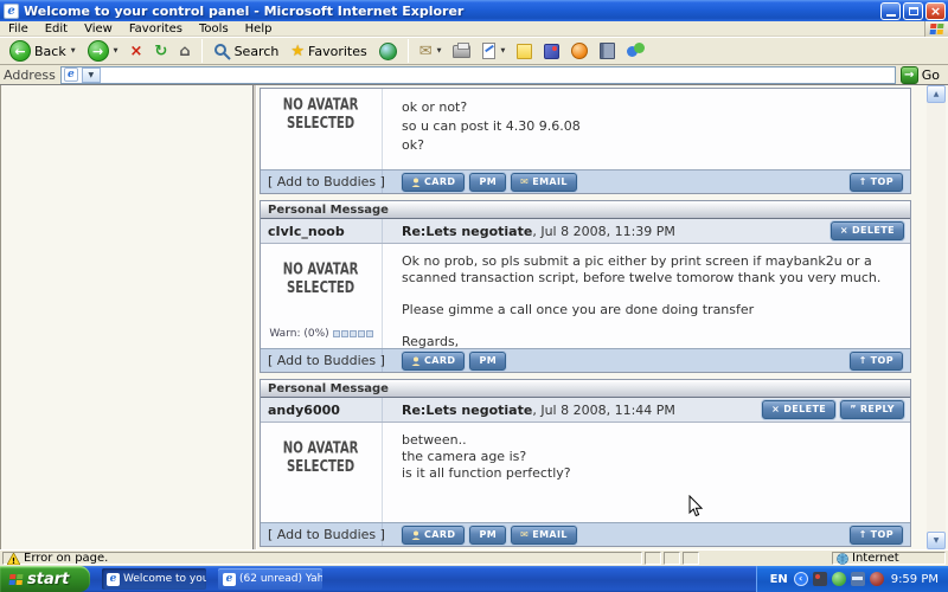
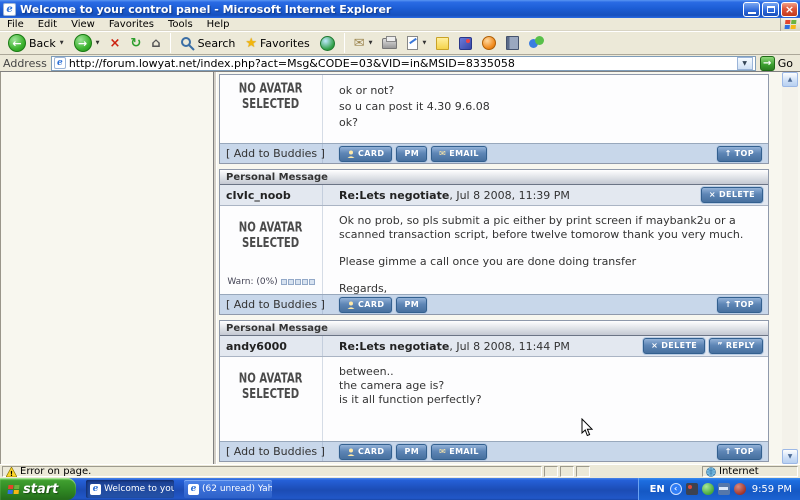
  e
  Welcome to your control panel - Microsoft Internet Explorer
  ×
  File
  Edit
  View
  Favorites
  Tools
  Help
  ←
  Back
  →
  ×
  ↻
  ⌂
  Search
  ★
  Favorites
  ✉
  Address
  e
+ http://forum.lowyat.net/index.php?act=Msg&CODE=03&VID=in&MSID=8335058
  →
  Go
  NO AVATAR
  SELECTED
  ok or not?
  so u can post it 4.30 9.6.08
  ok?
  [ Add to Buddies ]
  CARD
  PM
  ✉
  EMAIL
  ↑
  TOP
  Personal Message
  cIvIc_noob
  Re:Lets negotiate, Jul 8 2008, 11:39 PM
  ×
  DELETE
  NO AVATAR
  SELECTED
  Warn: (0%)
  Ok no prob, so pls submit a pic either by print screen if maybank2u or a scanned transaction script, before twelve tomorow thank you very much.
  Please gimme a call once you are done doing transfer
  Regards,
  [ Add to Buddies ]
  CARD
  PM
  ↑
  TOP
  Personal Message
  andy6000
  Re:Lets negotiate, Jul 8 2008, 11:44 PM
  ×
  DELETE
  ”
  REPLY
  NO AVATAR
  SELECTED
  between..
  the camera age is?
  is it all function perfectly?
  [ Add to Buddies ]
  CARD
  PM
  ✉
  EMAIL
  ↑
  TOP
  !
  Error on page.
  Internet
  start
  e
  e
  EN
  ‹
  9:59 PM
